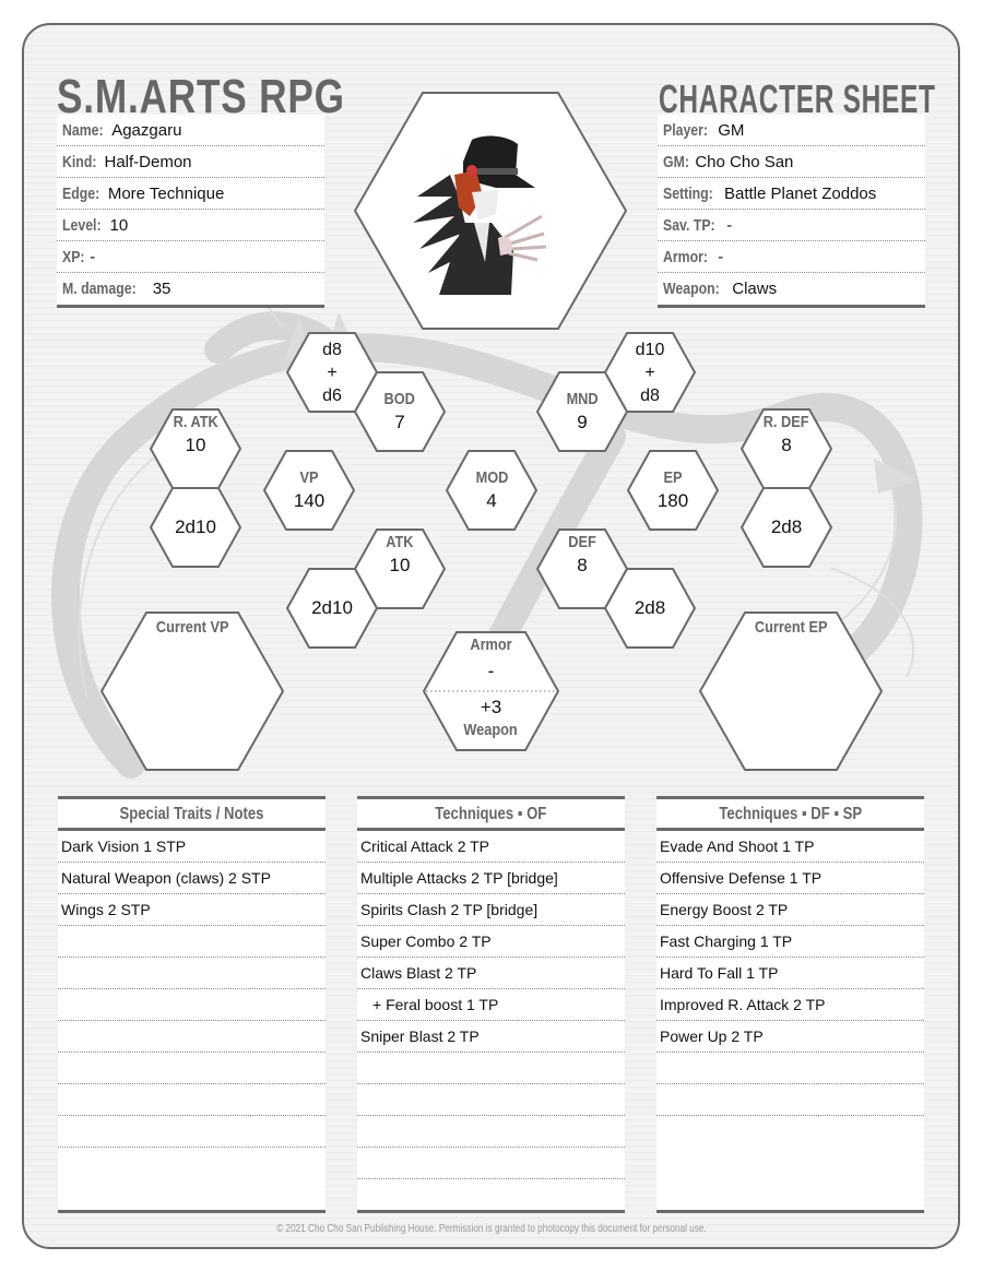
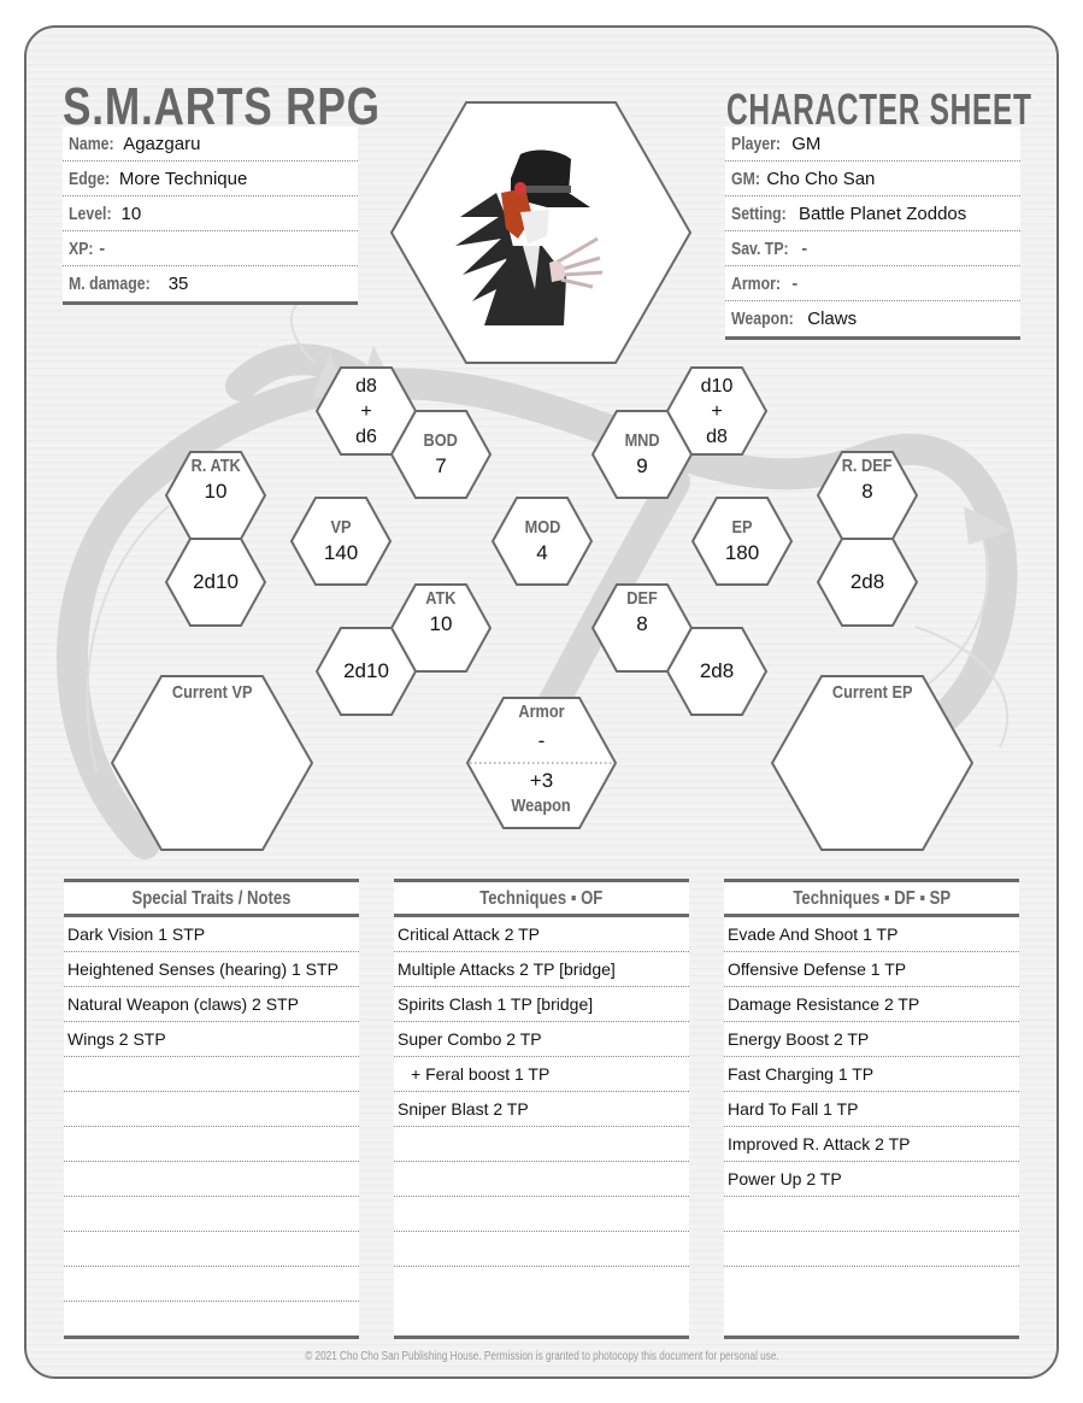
  S.M.ARTS RPG
  CHARACTER SHEET
  Name: Agazgaru
- Kind: Half-Demon
  Edge: More Technique
  Level: 10
  XP: -
  M. damage: 35
  Player: GM
  GM: Cho Cho San
  Setting: Battle Planet Zoddos
  Sav. TP: -
  Armor: -
  Weapon: Claws
  d8
  +
  d6
  BOD
  7
  MND
  9
  d10
  +
  d8
  R. ATK
  10
  2d10
  R. DEF
  8
  2d8
  VP
  140
  MOD
  4
  EP
  180
  ATK
  10
  2d10
  DEF
  8
  2d8
  Armor
  -
  +3
  Weapon
  Current VP
  Current EP
  Special Traits / Notes
  Dark Vision 1 STP
+ Heightened Senses (hearing) 1 STP
  Natural Weapon (claws) 2 STP
  Wings 2 STP
  Techniques ▪ OF
  Critical Attack 2 TP
  Multiple Attacks 2 TP [bridge]
- Spirits Clash 2 TP [bridge]
+ Spirits Clash 1 TP [bridge]
  Super Combo 2 TP
- Claws Blast 2 TP
  + Feral boost 1 TP
  Sniper Blast 2 TP
  Techniques ▪ DF ▪ SP
  Evade And Shoot 1 TP
  Offensive Defense 1 TP
+ Damage Resistance 2 TP
  Energy Boost 2 TP
  Fast Charging 1 TP
  Hard To Fall 1 TP
  Improved R. Attack 2 TP
  Power Up 2 TP
  © 2021 Cho Cho San Publishing House. Permission is granted to photocopy this document for personal use.
